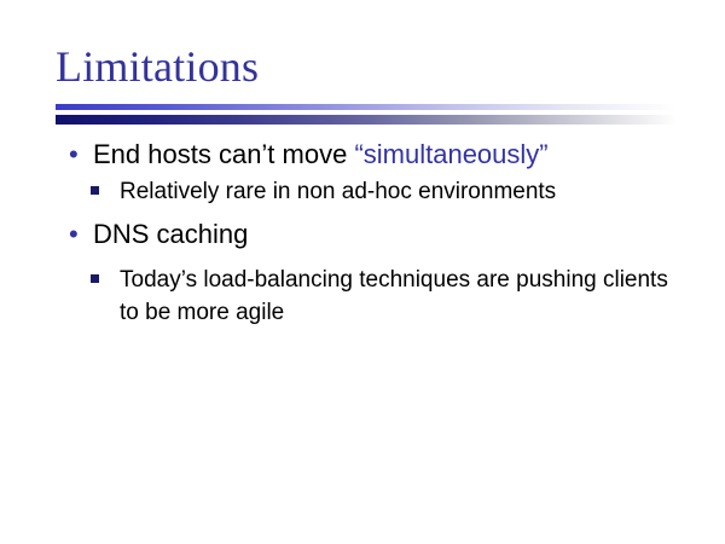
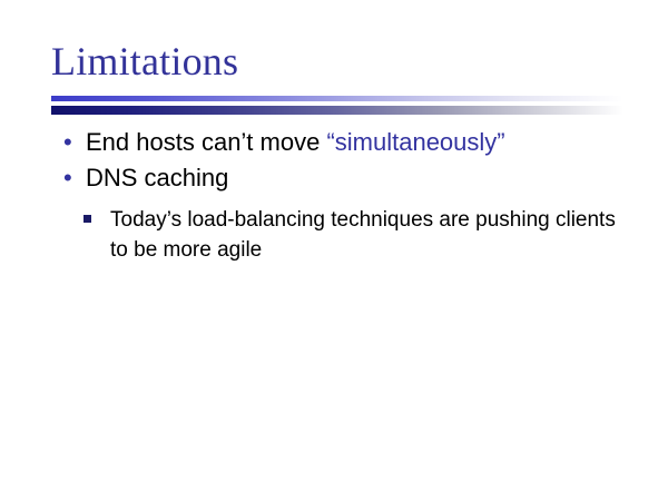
  Limitations
  •
  End hosts can’t move “simultaneously”
- Relatively rare in non ad-hoc environments
  •
  DNS caching
  Today’s load-balancing techniques are pushing clients to be more agile
